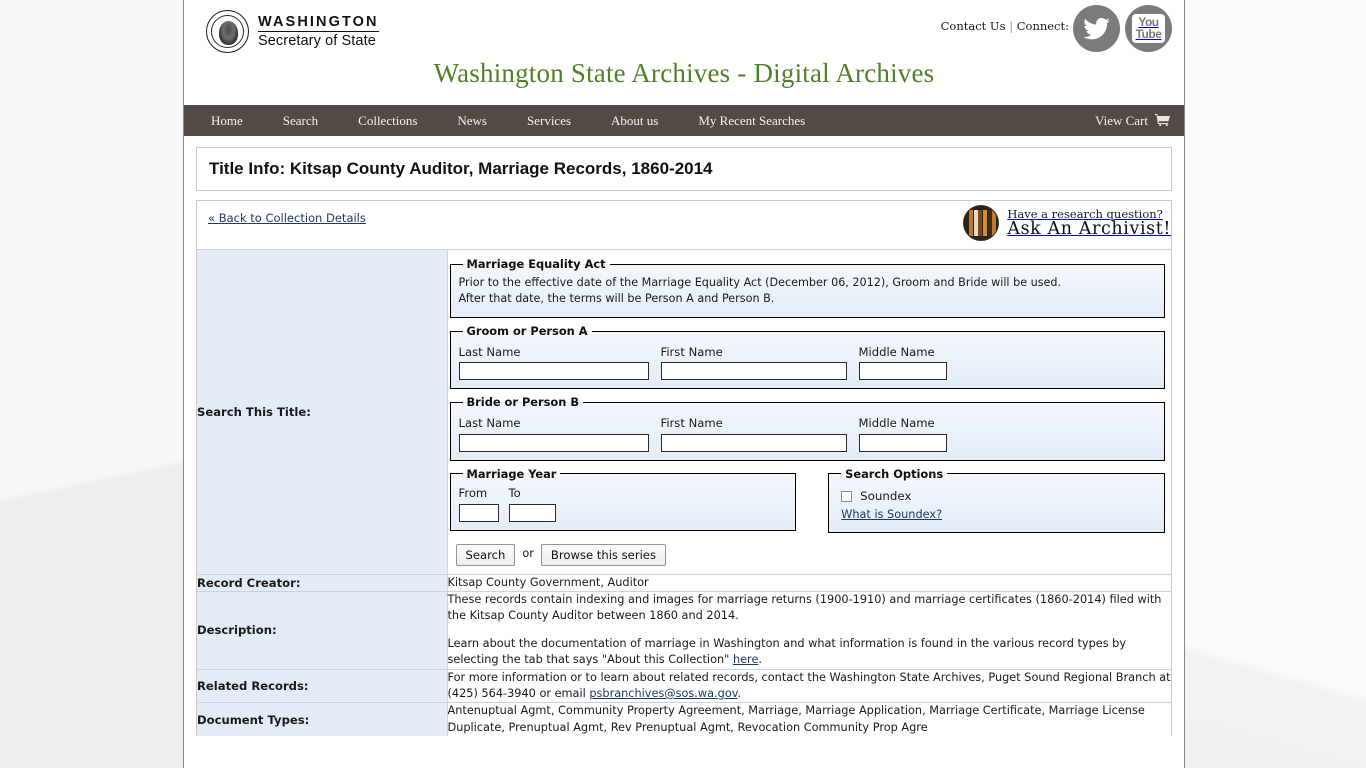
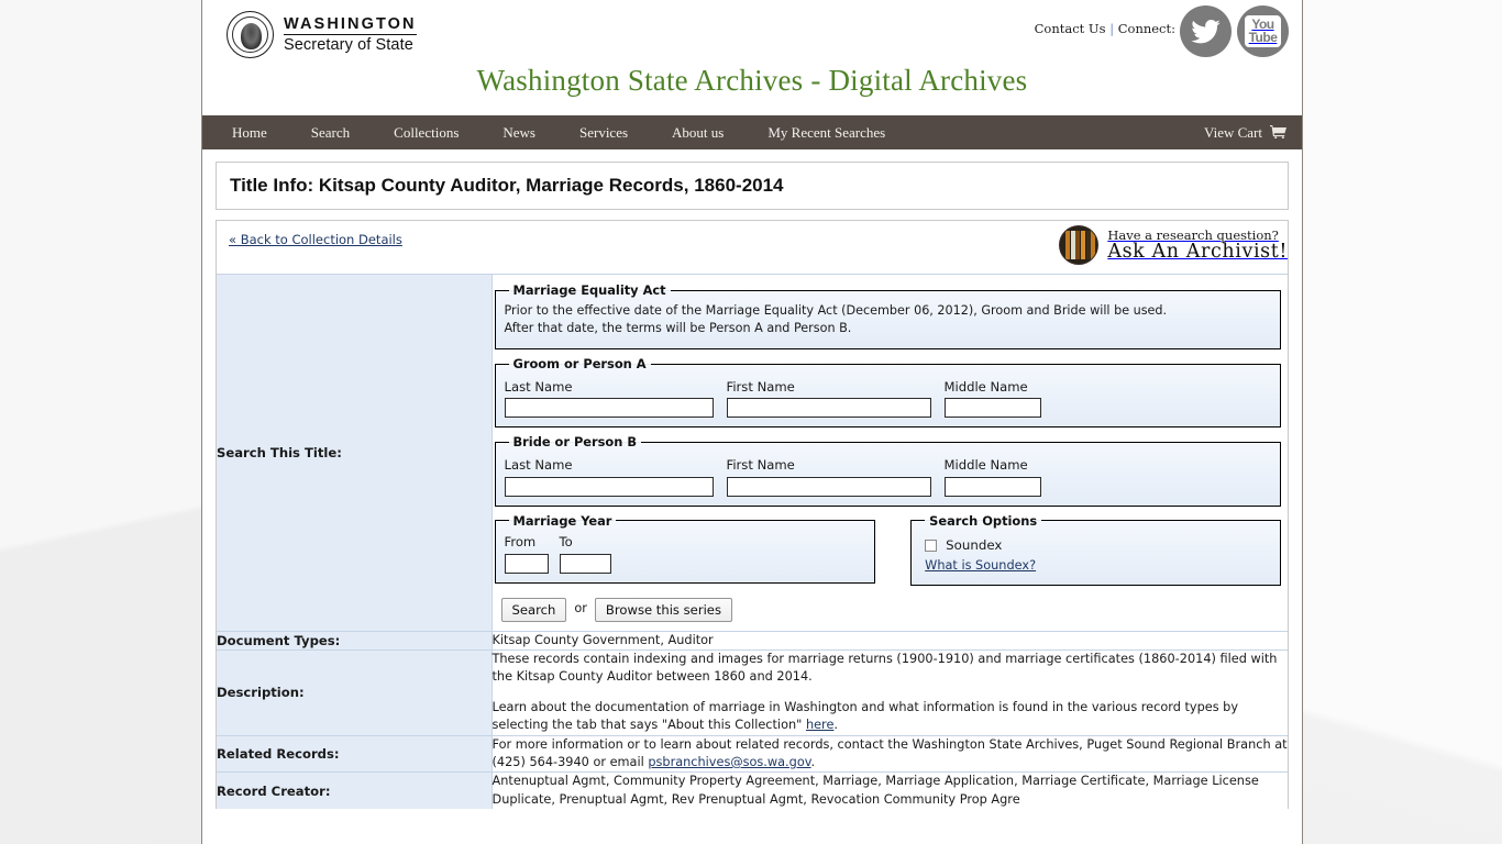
  WASHINGTON
  Secretary of State
  Contact Us | Connect:
  You
  Tube
  Washington State Archives - Digital Archives
  Home
  Search
  Collections
  News
  Services
  About us
  My Recent Searches
  View Cart
  Title Info: Kitsap County Auditor, Marriage Records, 1860-2014
  « Back to Collection Details
  Have a research question?
  Ask An Archivist!
  Search This Title:	Marriage Equality Act Prior to the effective date of the Marriage Equality Act (December 06, 2012), Groom and Bride will be used. After that date, the terms will be Person A and Person B. Groom or Person A Last Name First Name Middle Name Bride or Person B Last Name First Name Middle Name Marriage Year From To Search Options Soundex What is Soundex? Search or Browse this series
- Record Creator:	Kitsap County Government, Auditor
+ Document Types:	Kitsap County Government, Auditor
  Description:	These records contain indexing and images for marriage returns (1900-1910) and marriage certificates (1860-2014) filed with the Kitsap County Auditor between 1860 and 2014. Learn about the documentation of marriage in Washington and what information is found in the various record types by selecting the tab that says "About this Collection" here.
  Related Records:	For more information or to learn about related records, contact the Washington State Archives, Puget Sound Regional Branch at (425) 564-3940 or email psbranchives@sos.wa.gov.
- Document Types:	Antenuptual Agmt, Community Property Agreement, Marriage, Marriage Application, Marriage Certificate, Marriage License Duplicate, Prenuptual Agmt, Rev Prenuptual Agmt, Revocation Community Prop Agre
+ Record Creator:	Antenuptual Agmt, Community Property Agreement, Marriage, Marriage Application, Marriage Certificate, Marriage License Duplicate, Prenuptual Agmt, Rev Prenuptual Agmt, Revocation Community Prop Agre
